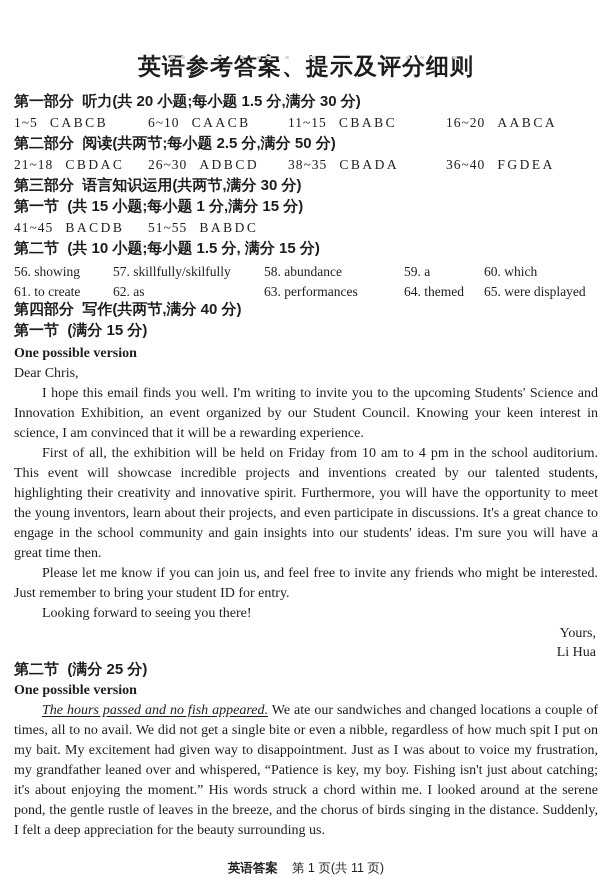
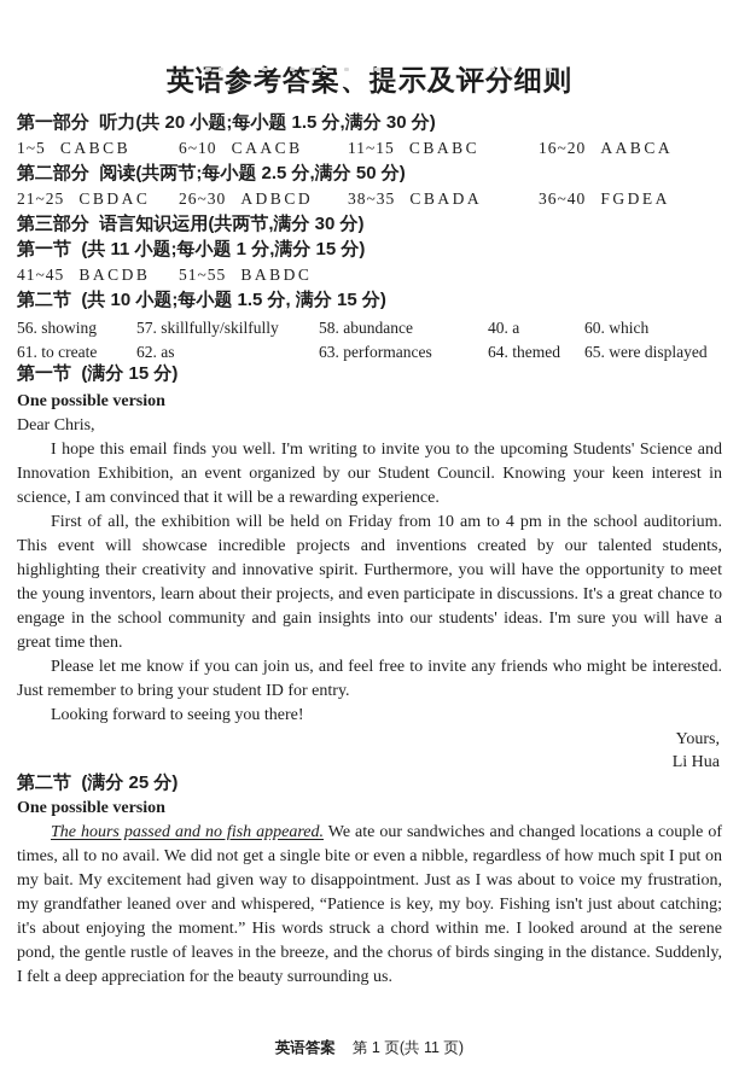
  英语参考答案、提示及评分细则
  第一部分 听力(共 20 小题;每小题 1.5 分,满分 30 分)
  1~5
  CABCB
  6~10
  CAACB
  11~15
  CBABC
  16~20
  AABCA
  第二部分 阅读(共两节;每小题 2.5 分,满分 50 分)
- 21~18
+ 21~25
  CBDAC
  26~30
  ADBCD
  38~35
  CBADA
  36~40
  FGDEA
  第三部分 语言知识运用(共两节,满分 30 分)
- 第一节 (共 15 小题;每小题 1 分,满分 15 分)
+ 第一节 (共 11 小题;每小题 1 分,满分 15 分)
  41~45
  BACDB
  51~55
  BABDC
  第二节 (共 10 小题;每小题 1.5 分, 满分 15 分)
  56. showing
  57. skillfully/skilfully
  58. abundance
- 59. a
+ 40. a
  60. which
  61. to create
  62. as
  63. performances
  64. themed
  65. were displayed
- 第四部分 写作(共两节,满分 40 分)
  第一节 (满分 15 分)
  One possible version
  Dear Chris,
  I hope this email finds you well. I'm writing to invite you to the upcoming Students' Science and Innovation Exhibition, an event organized by our Student Council. Knowing your keen interest in science, I am convinced that it will be a rewarding experience.
  First of all, the exhibition will be held on Friday from 10 am to 4 pm in the school auditorium. This event will showcase incredible projects and inventions created by our talented students, highlighting their creativity and innovative spirit. Furthermore, you will have the opportunity to meet the young inventors, learn about their projects, and even participate in discussions. It's a great chance to engage in the school community and gain insights into our students' ideas. I'm sure you will have a great time then.
  Please let me know if you can join us, and feel free to invite any friends who might be interested. Just remember to bring your student ID for entry.
  Looking forward to seeing you there!
  Yours,
  Li Hua
  第二节 (满分 25 分)
  One possible version
  The hours passed and no fish appeared. We ate our sandwiches and changed locations a couple of times, all to no avail. We did not get a single bite or even a nibble, regardless of how much spit I put on my bait. My excitement had given way to disappointment. Just as I was about to voice my frustration, my grandfather leaned over and whispered, “Patience is key, my boy. Fishing isn't just about catching; it's about enjoying the moment.” His words struck a chord within me. I looked around at the serene pond, the gentle rustle of leaves in the breeze, and the chorus of birds singing in the distance. Suddenly, I felt a deep appreciation for the beauty surrounding us.
  英语答案 第 1 页(共 11 页)
